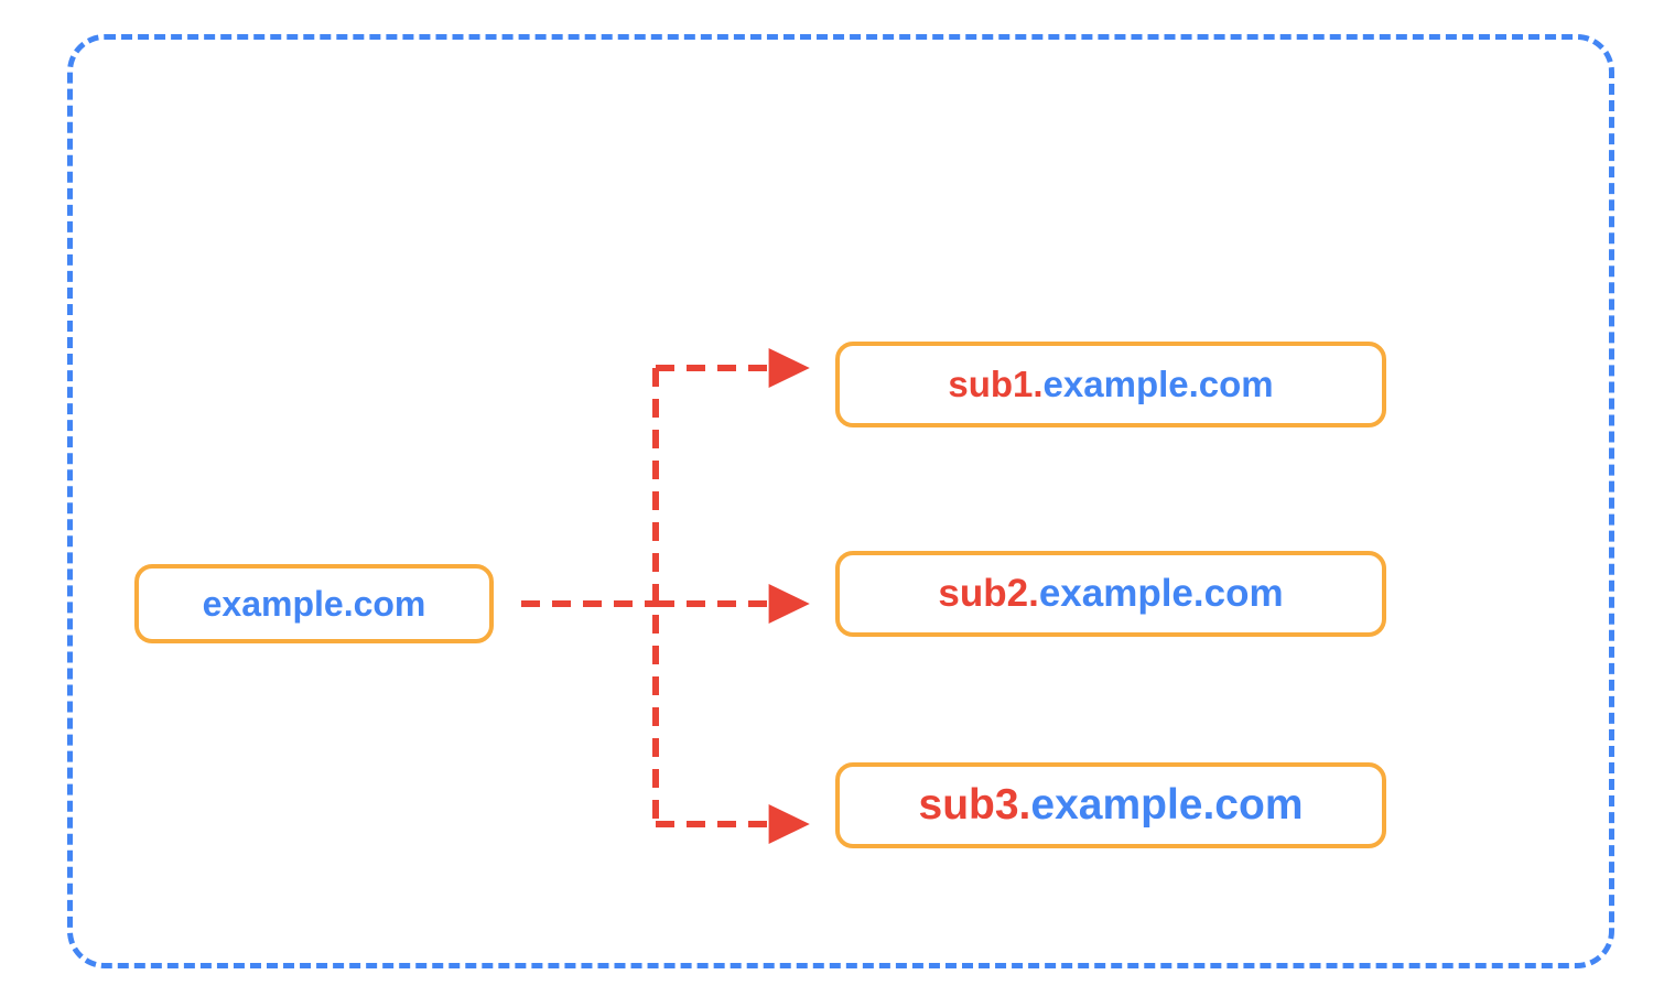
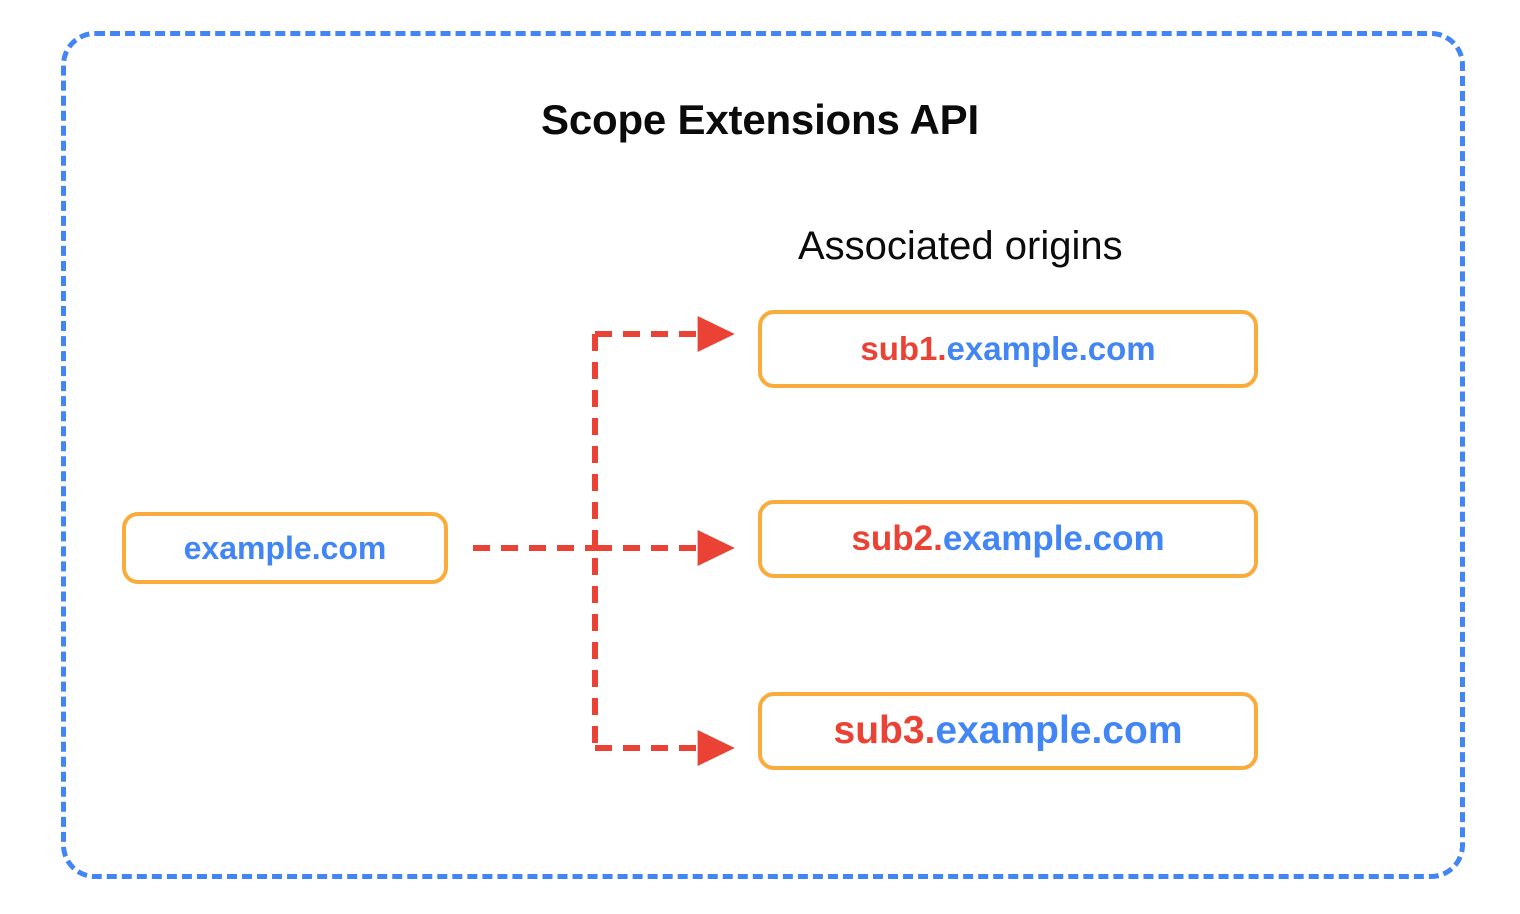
+ Scope Extensions API
+ Associated origins
  example.com
  sub1.
  example.com
  sub2.
  example.com
  sub3.
  example.com
